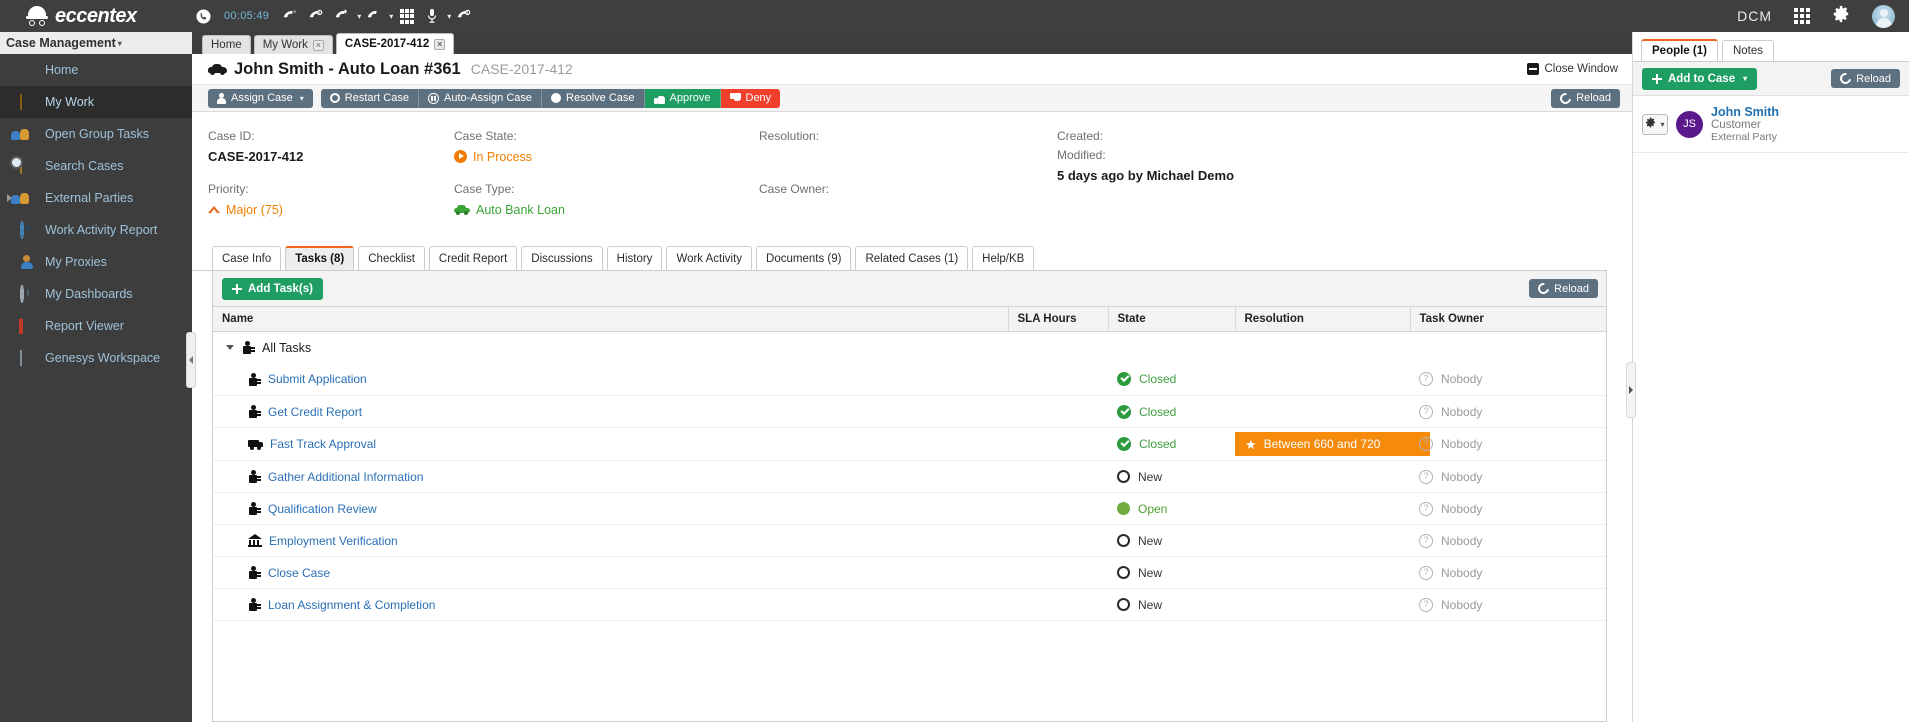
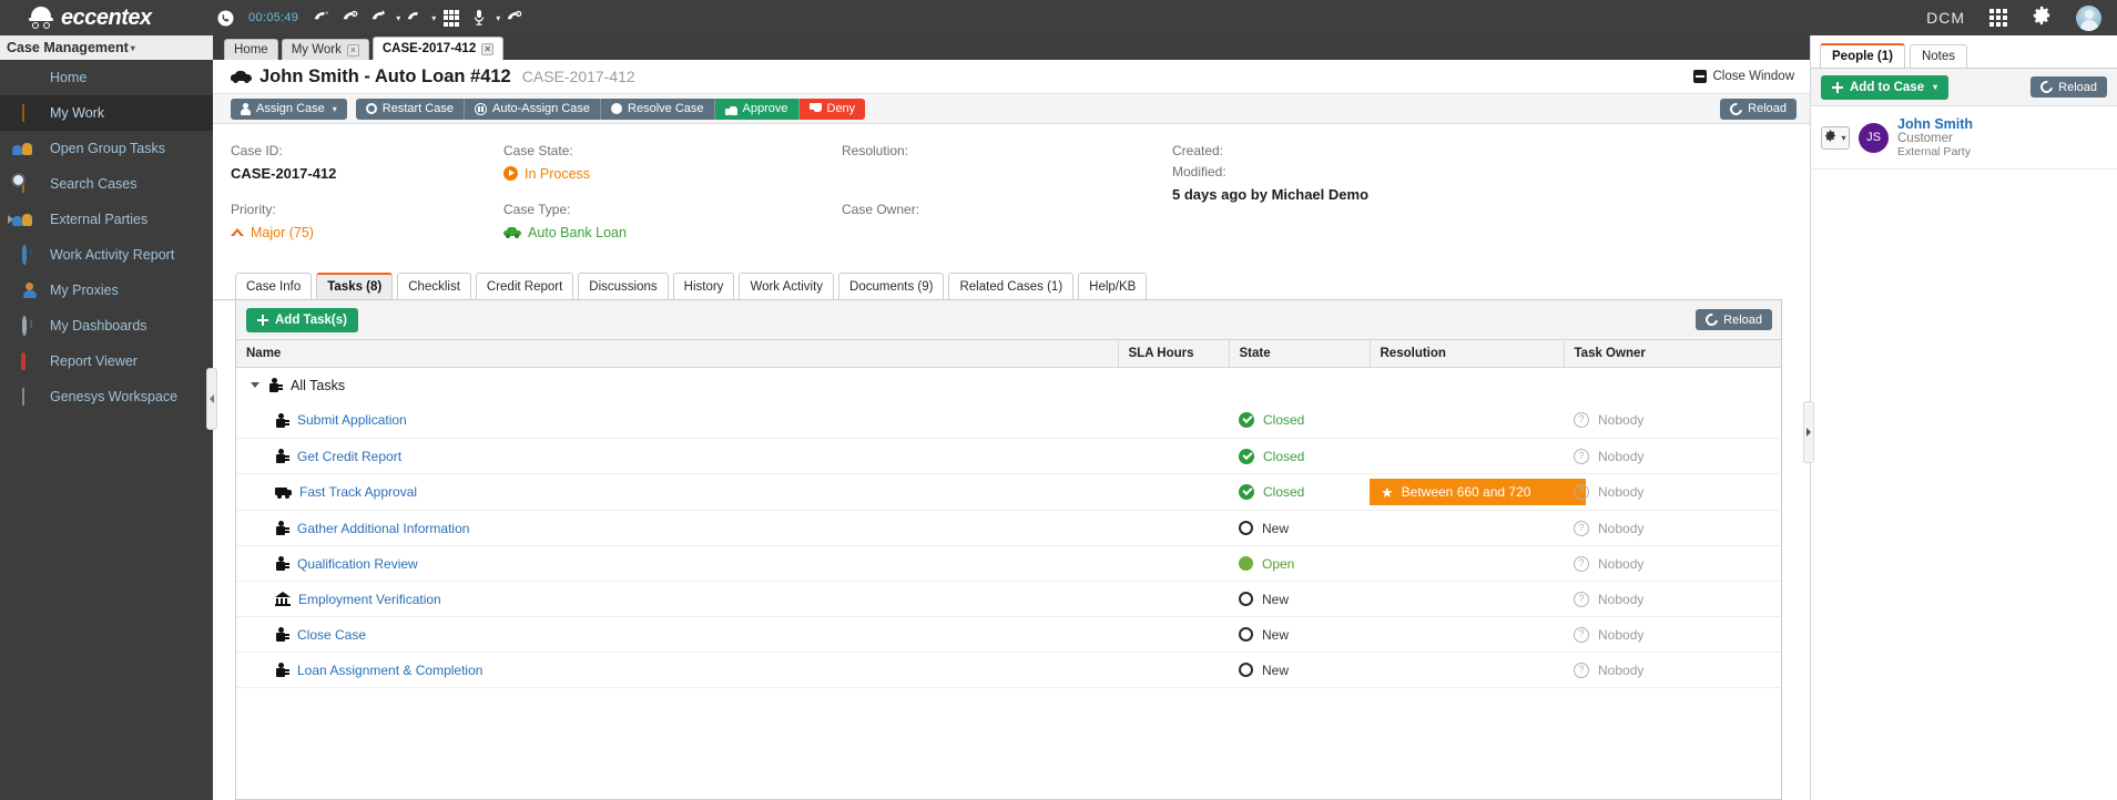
  eccentex
  00:05:49
  ▾
  ▾
  ▾
  DCM
  Case Management
  ▾
  Home
  My Work
  Open Group Tasks
  Search Cases
  External Parties
  Work Activity Report
  My Proxies
  My Dashboards
  Report Viewer
  Genesys Workspace
  Home
  My Work
  ×
  CASE-2017-412
  ×
- John Smith - Auto Loan #361
+ John Smith - Auto Loan #412
  CASE-2017-412
  Close Window
  Assign Case
  ▾
  Restart Case
  Auto-Assign Case
  Resolve Case
  Approve
  Deny
  Reload
  Case ID:
  CASE-2017-412
  Priority:
  Major (75)
  Case State:
  In Process
  Case Type:
  Auto Bank Loan
  Resolution:
  Case Owner:
  Created:
  Modified:
  5 days ago by Michael Demo
  Case Info
  Tasks (8)
  Checklist
  Credit Report
  Discussions
  History
  Work Activity
  Documents (9)
  Related Cases (1)
  Help/KB
  Add Task(s)
  Reload
  Name	SLA Hours	State	Resolution	Task Owner
  All Tasks
  Submit Application		Closed		? Nobody
  Get Credit Report		Closed		? Nobody
  Fast Track Approval		Closed	★ Between 660 and 720	? Nobody
  Gather Additional Information		New		? Nobody
  Qualification Review		Open		? Nobody
  Employment Verification		New		? Nobody
  Close Case		New		? Nobody
  Loan Assignment & Completion		New		? Nobody
  People (1)
  Notes
  Add to Case
  ▾
  Reload
  ▾
  JS
  John Smith
  Customer
  External Party
